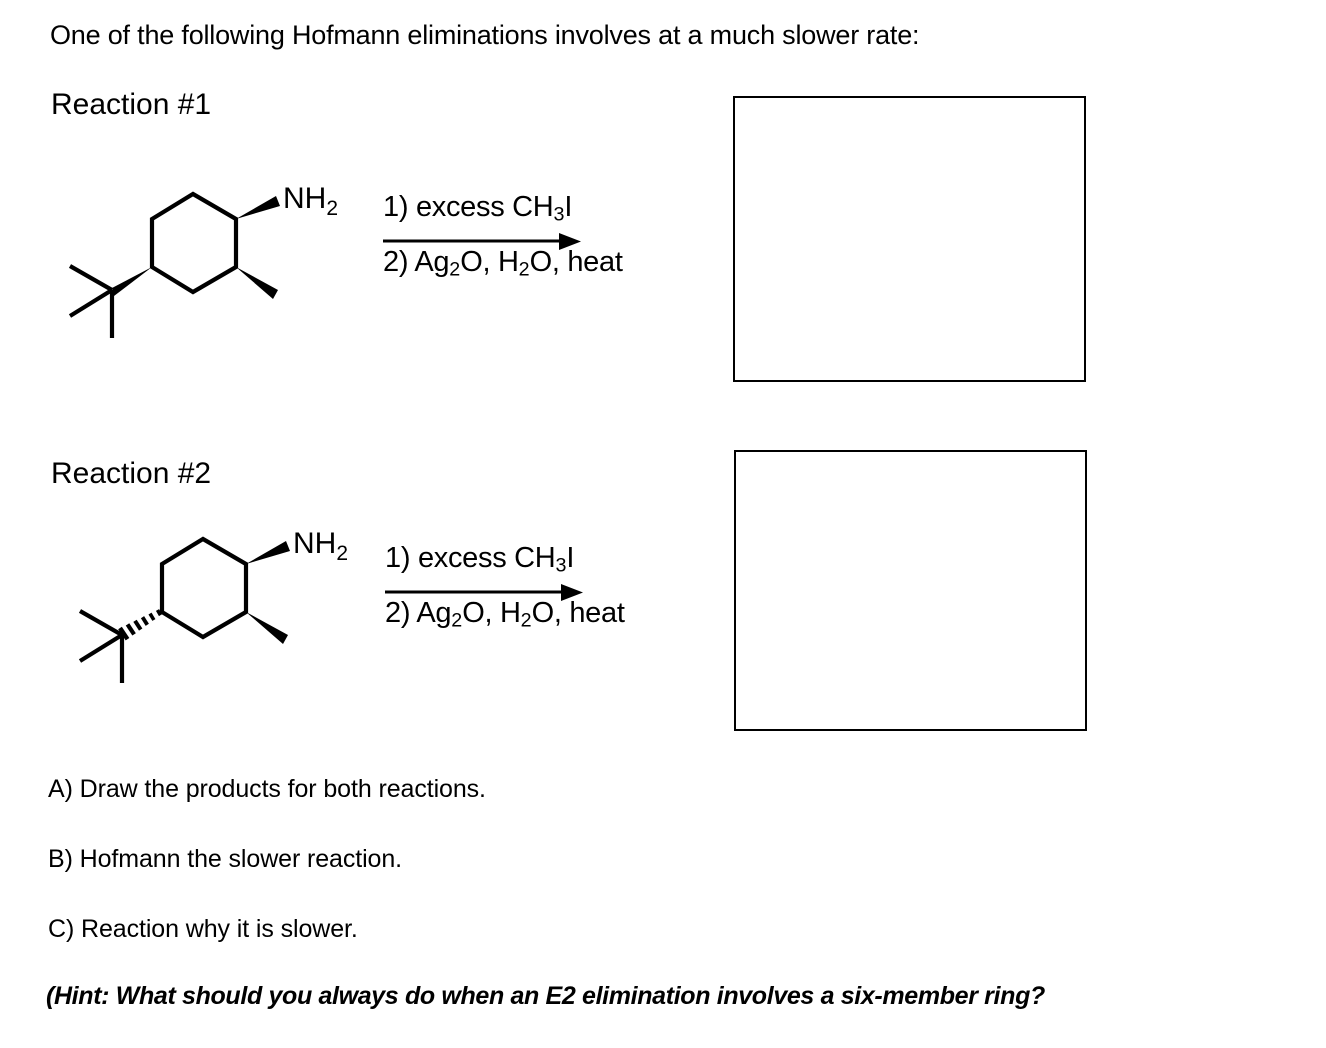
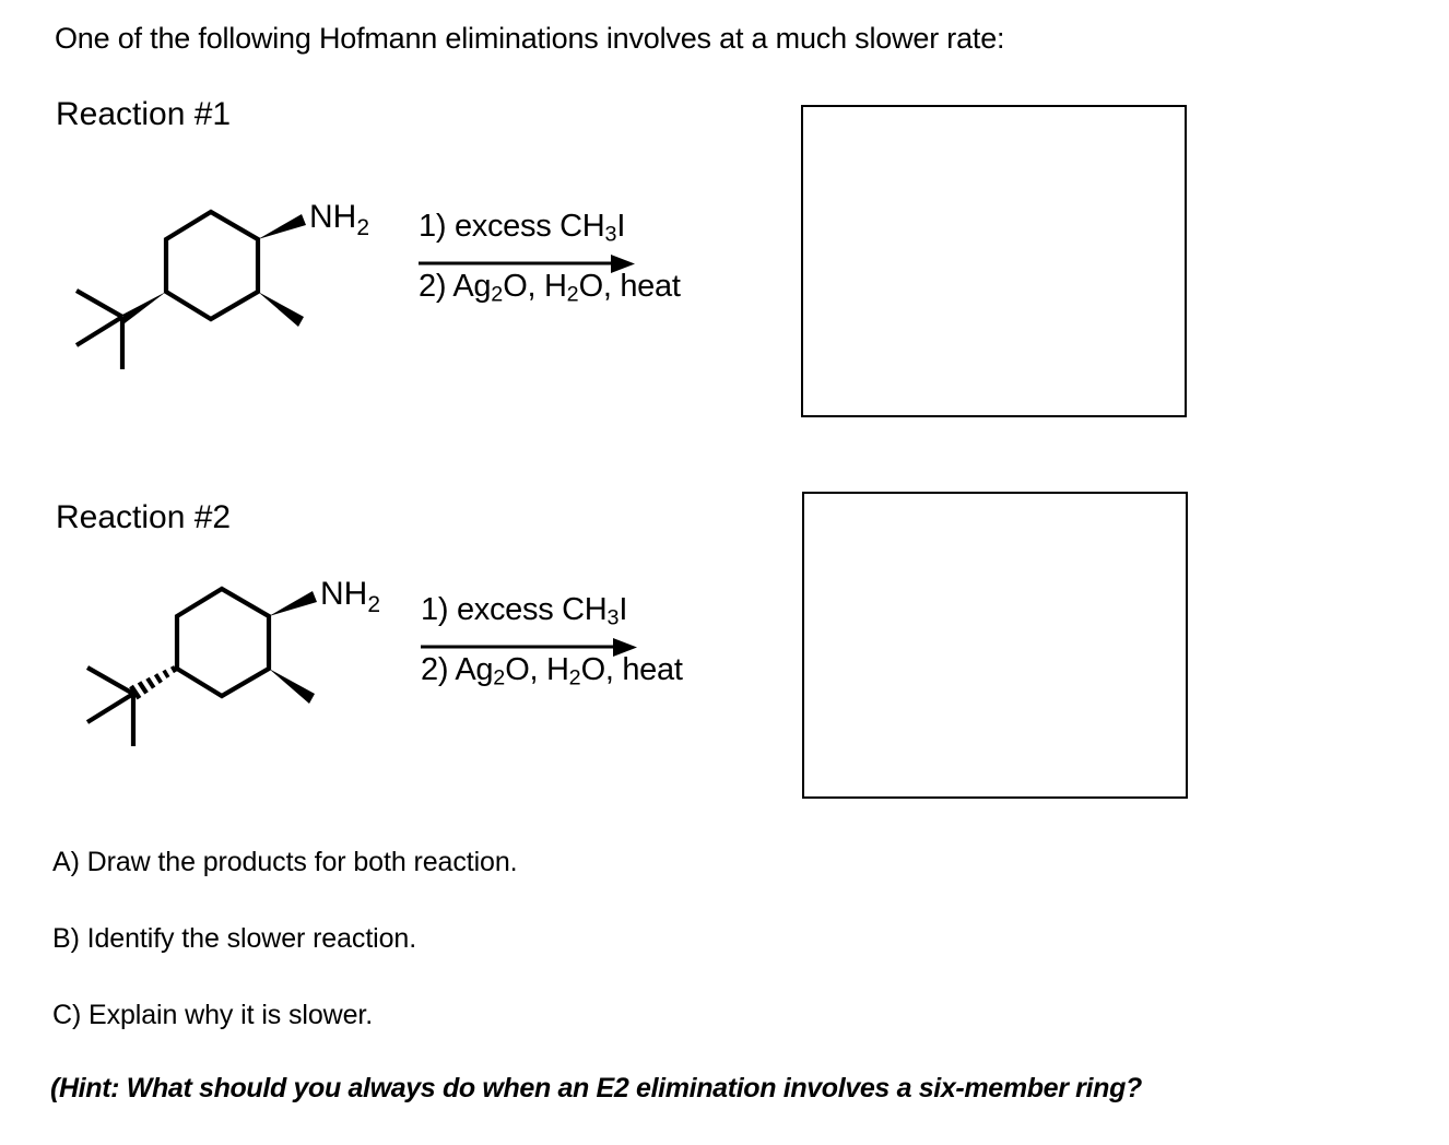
  One of the following Hofmann eliminations involves at a much slower rate:
  Reaction #1
  NH2
  1) excess CH3I
  2) Ag2O, H2O, heat
  Reaction #2
  NH2
  1) excess CH3I
  2) Ag2O, H2O, heat
- A) Draw the products for both reactions.
+ A) Draw the products for both reaction.
- B) Hofmann the slower reaction.
+ B) Identify the slower reaction.
- C) Reaction why it is slower.
+ C) Explain why it is slower.
  (Hint: What should you always do when an E2 elimination involves a six-member ring?
